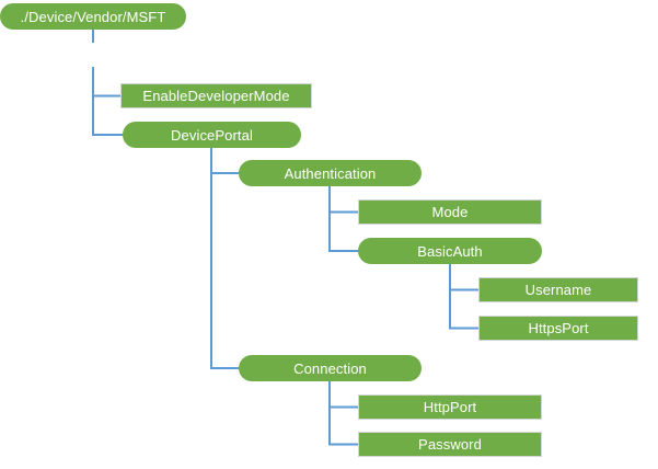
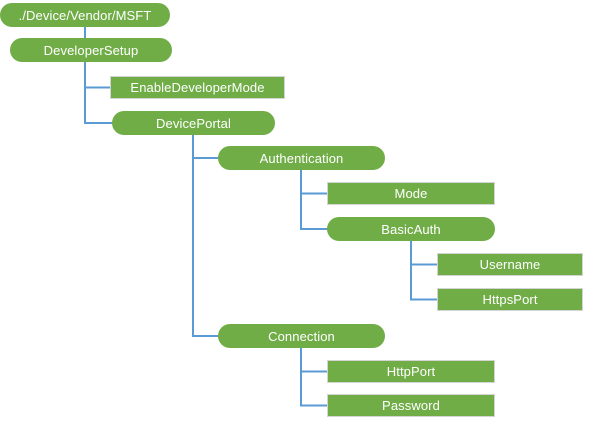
  ./Device/Vendor/MSFT
+ DeveloperSetup
  EnableDeveloperMode
  DevicePortal
  Authentication
  Mode
  BasicAuth
  Username
  HttpsPort
  Connection
  HttpPort
  Password
